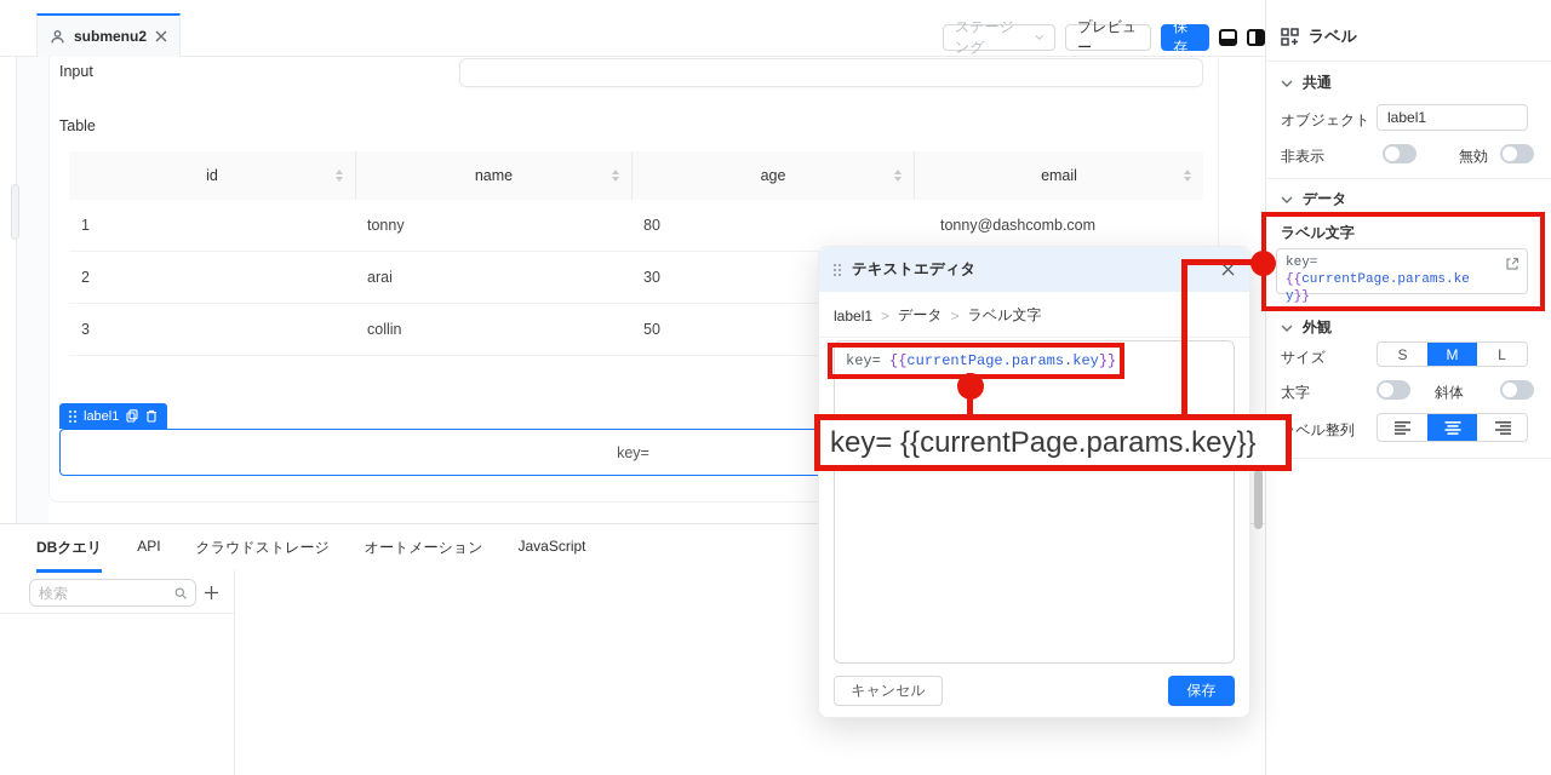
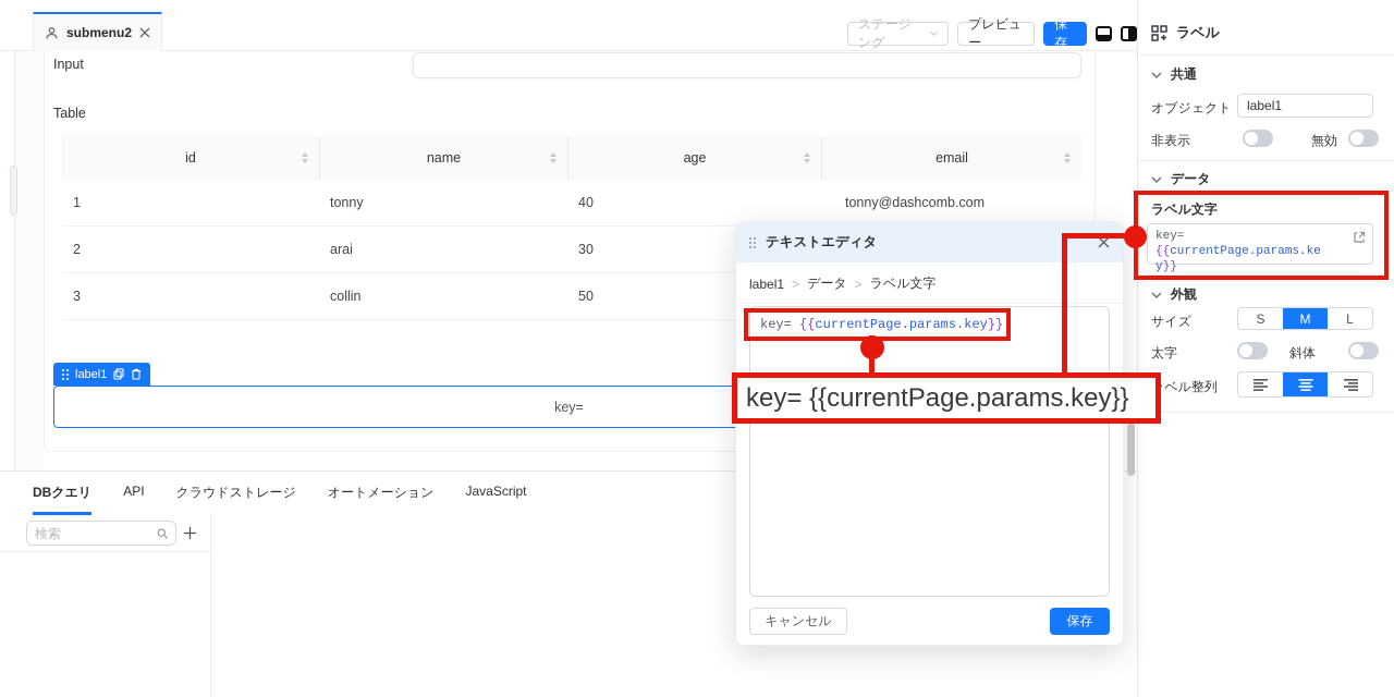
  submenu2
  ステージング
  プレビュー
  保存
  Input
  Table
  id
  name
  age
  email
  1
  tonny
- 80
+ 40
  tonny@dashcomb.com
  2
  arai
  30
  3
  collin
  50
  label1
  key=
  DBクエリ
  API
  クラウドストレージ
  オートメーション
  JavaScript
  検索
  ラベル
  共通
  オブジェクト
  label1
  非表示
  無効
  データ
  ラベル文字
  key= {{currentPage.params.ke
  y}}
  外観
  サイズ
  S
  M
  L
  太字
  斜体
  ベル整列
  テキストエディタ
  label1
  >
  データ
  >
  ラベル文字
  key= {{currentPage.params.key}}
  キャンセル
  保存
  key= {{currentPage.params.key}}
